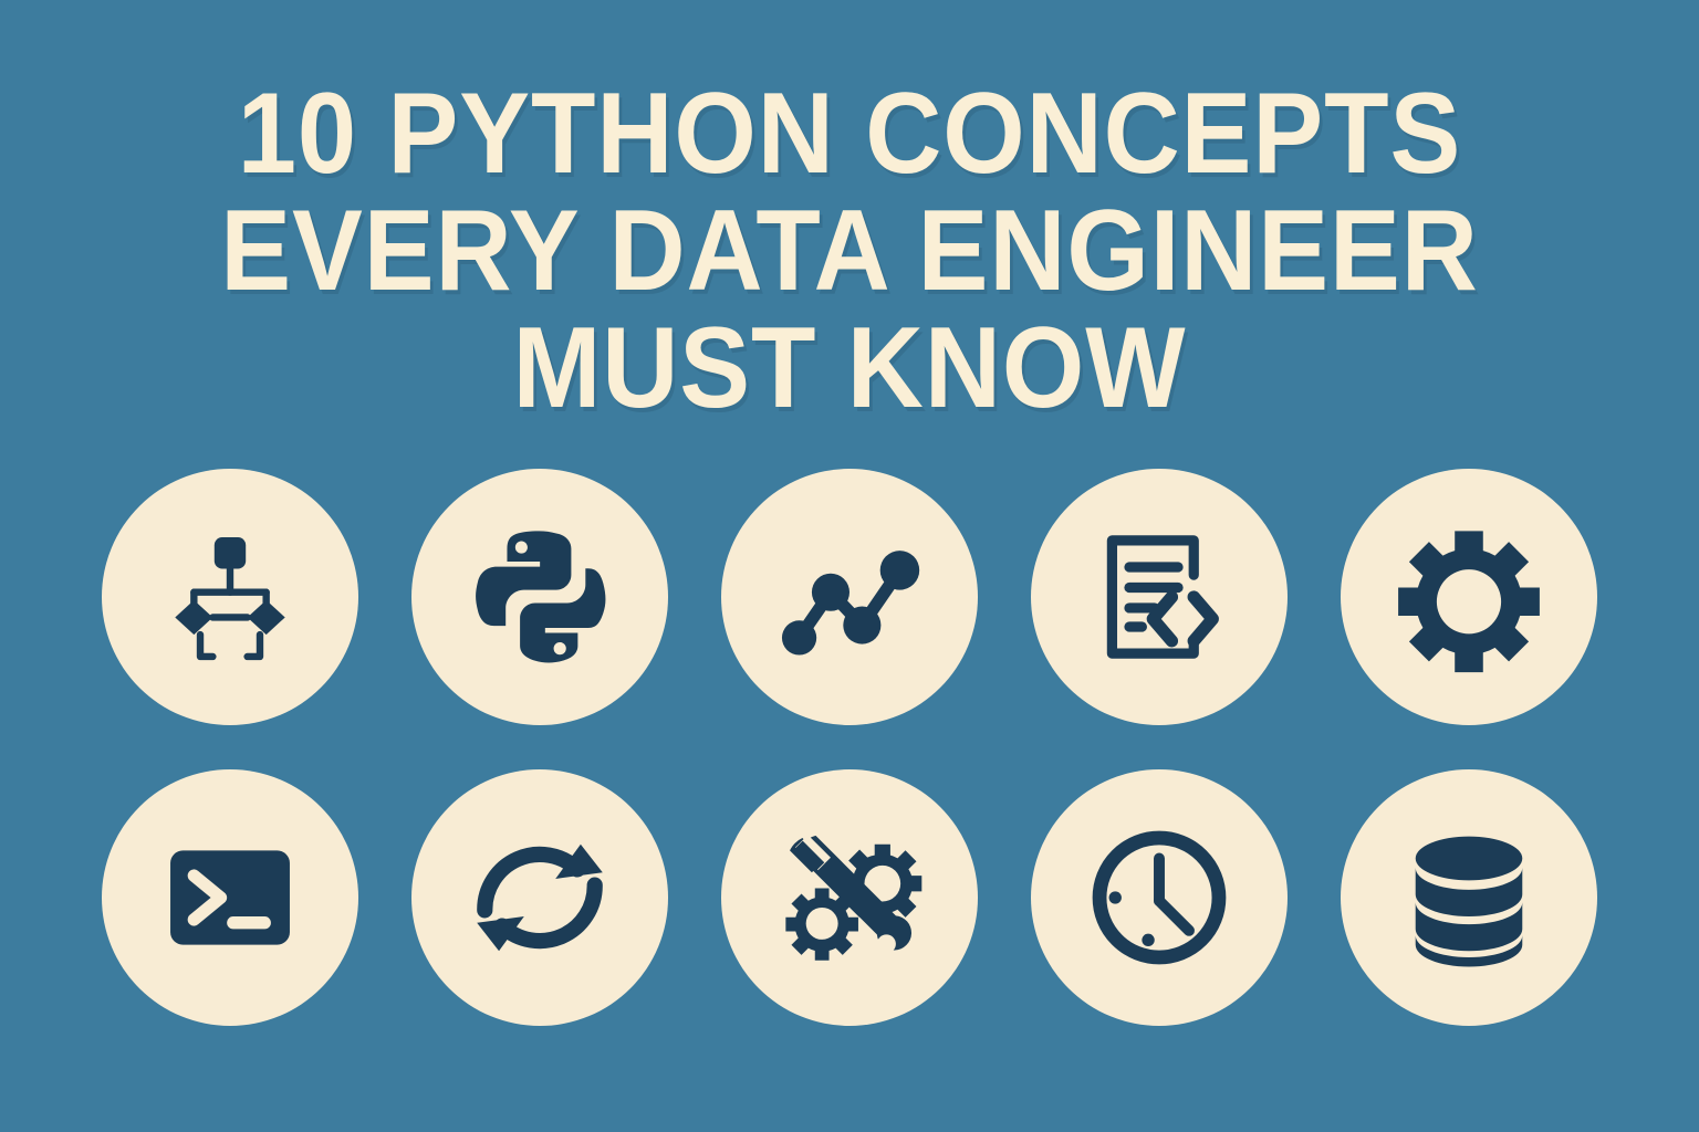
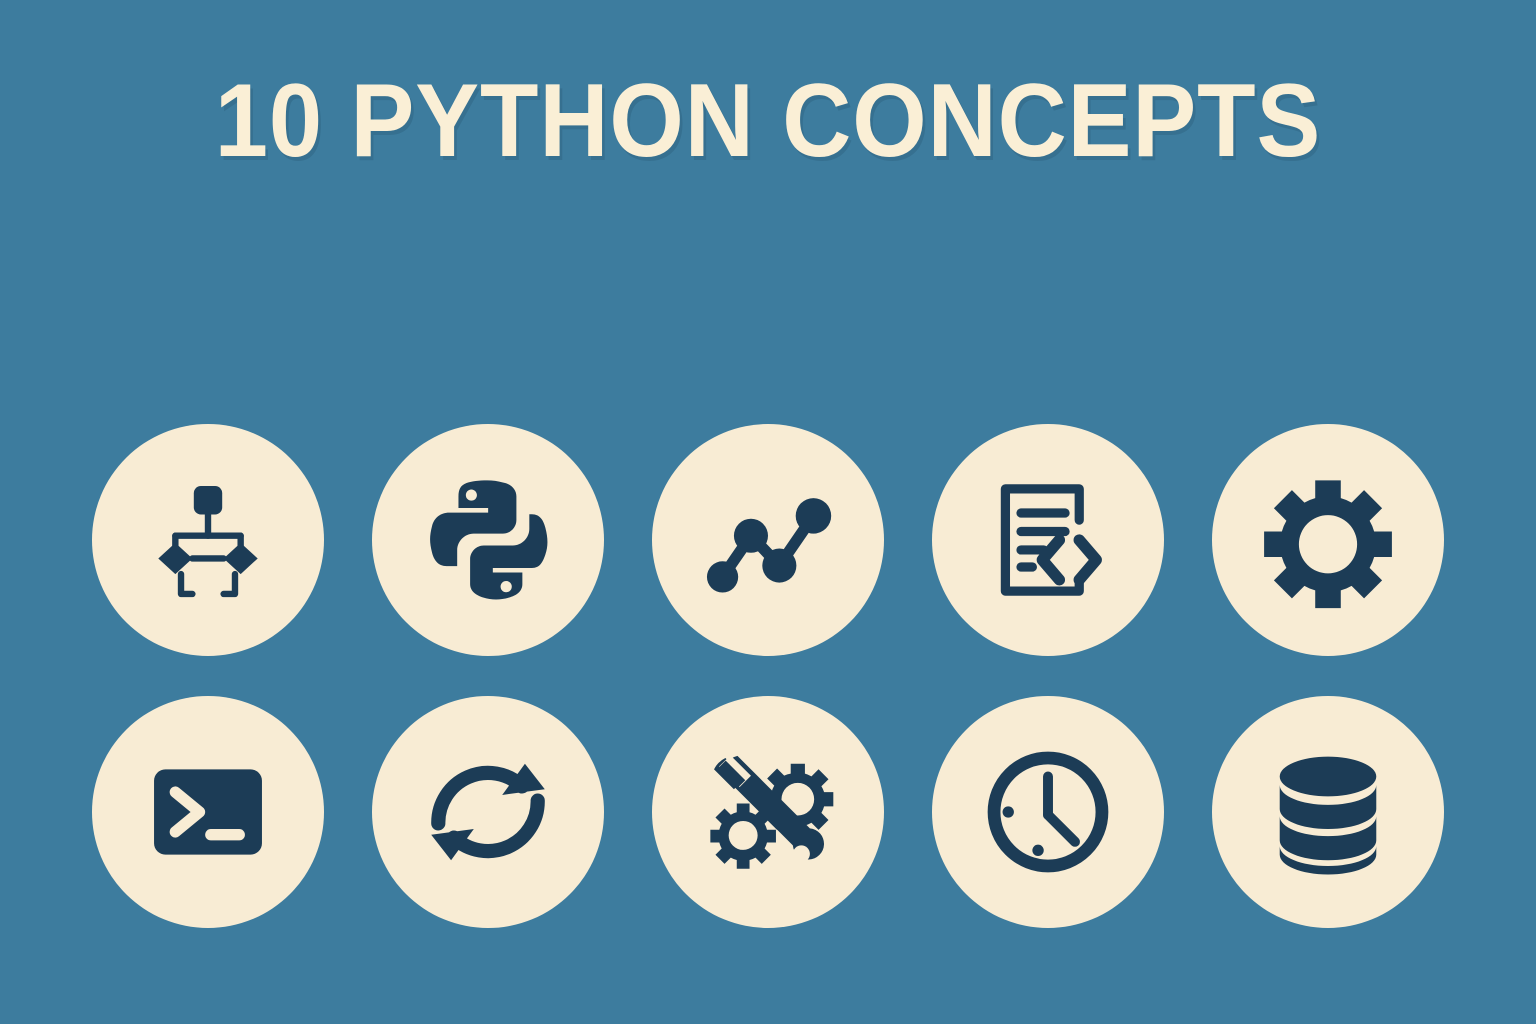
  10 PYTHON CONCEPTS
- EVERY DATA ENGINEER
- MUST KNOW
